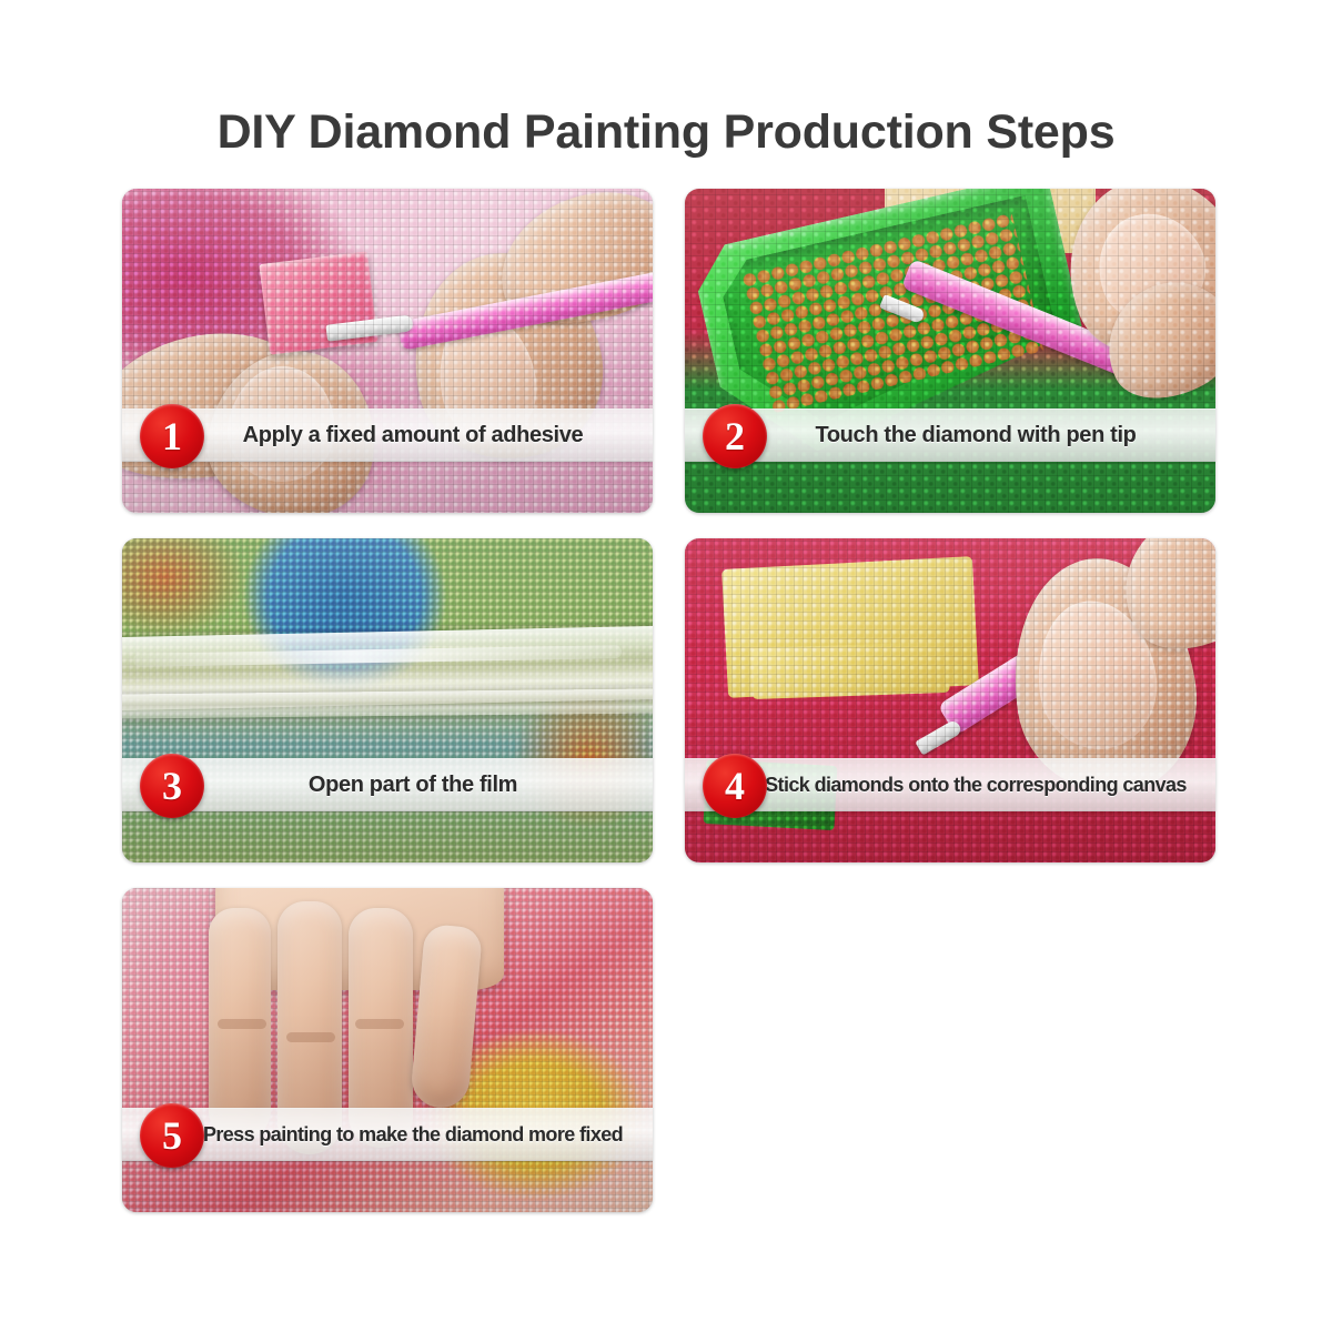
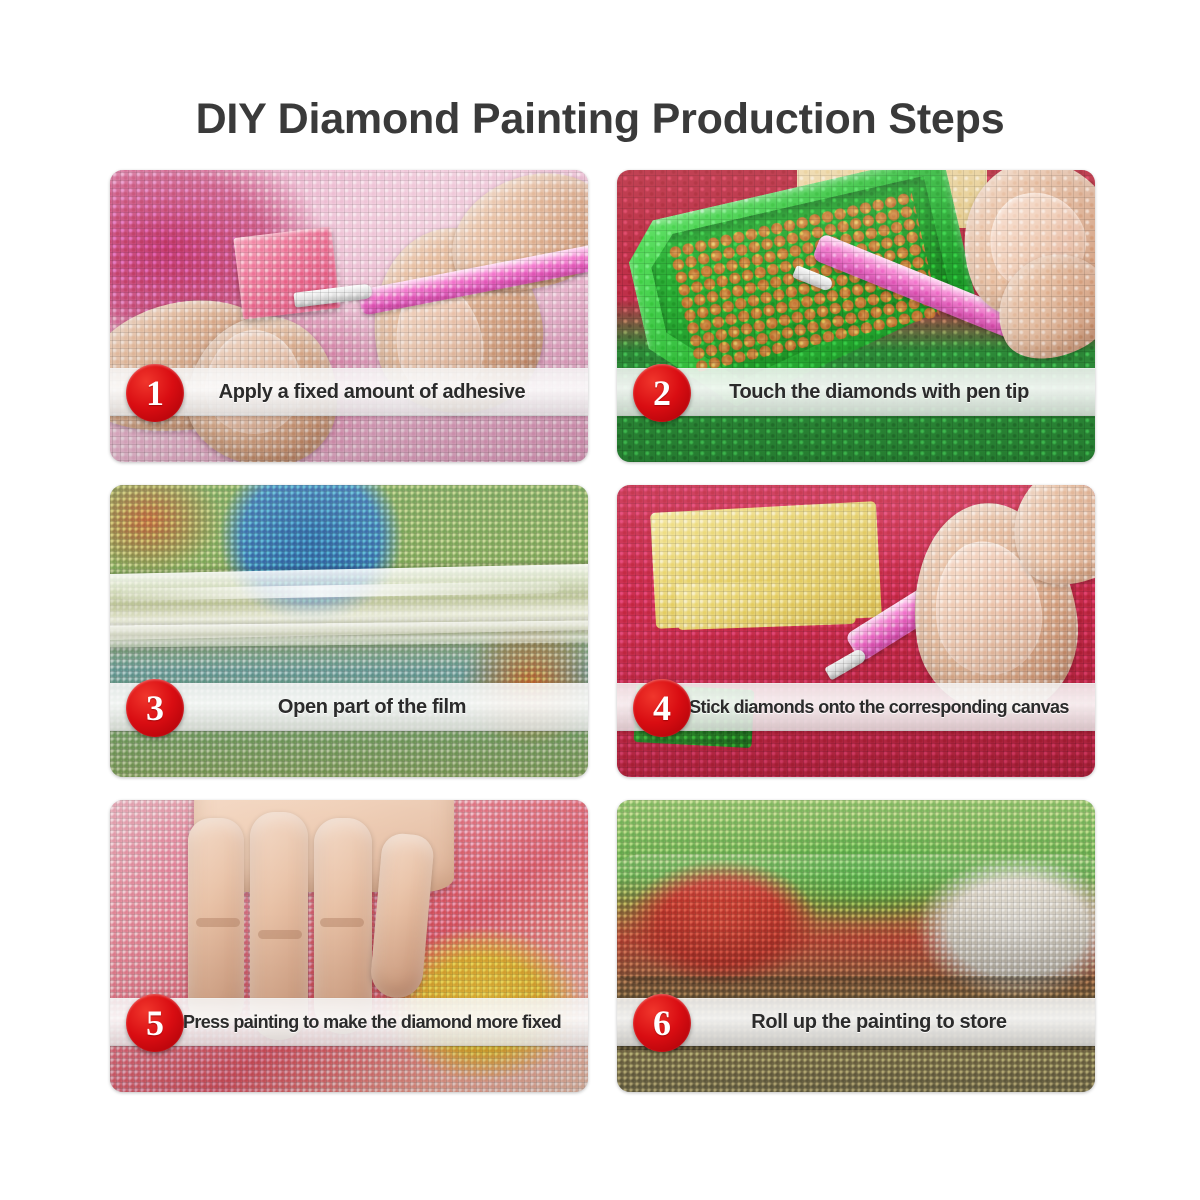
  DIY Diamond Painting Production Steps
  Apply a fixed amount of adhesive
  1
- Touch the diamond with pen tip
+ Touch the diamonds with pen tip
  2
  Open part of the film
  3
  Stick diamonds onto the corresponding canvas
  4
  Press painting to make the diamond more fixed
  5
+ Roll up the painting to store
+ 6
